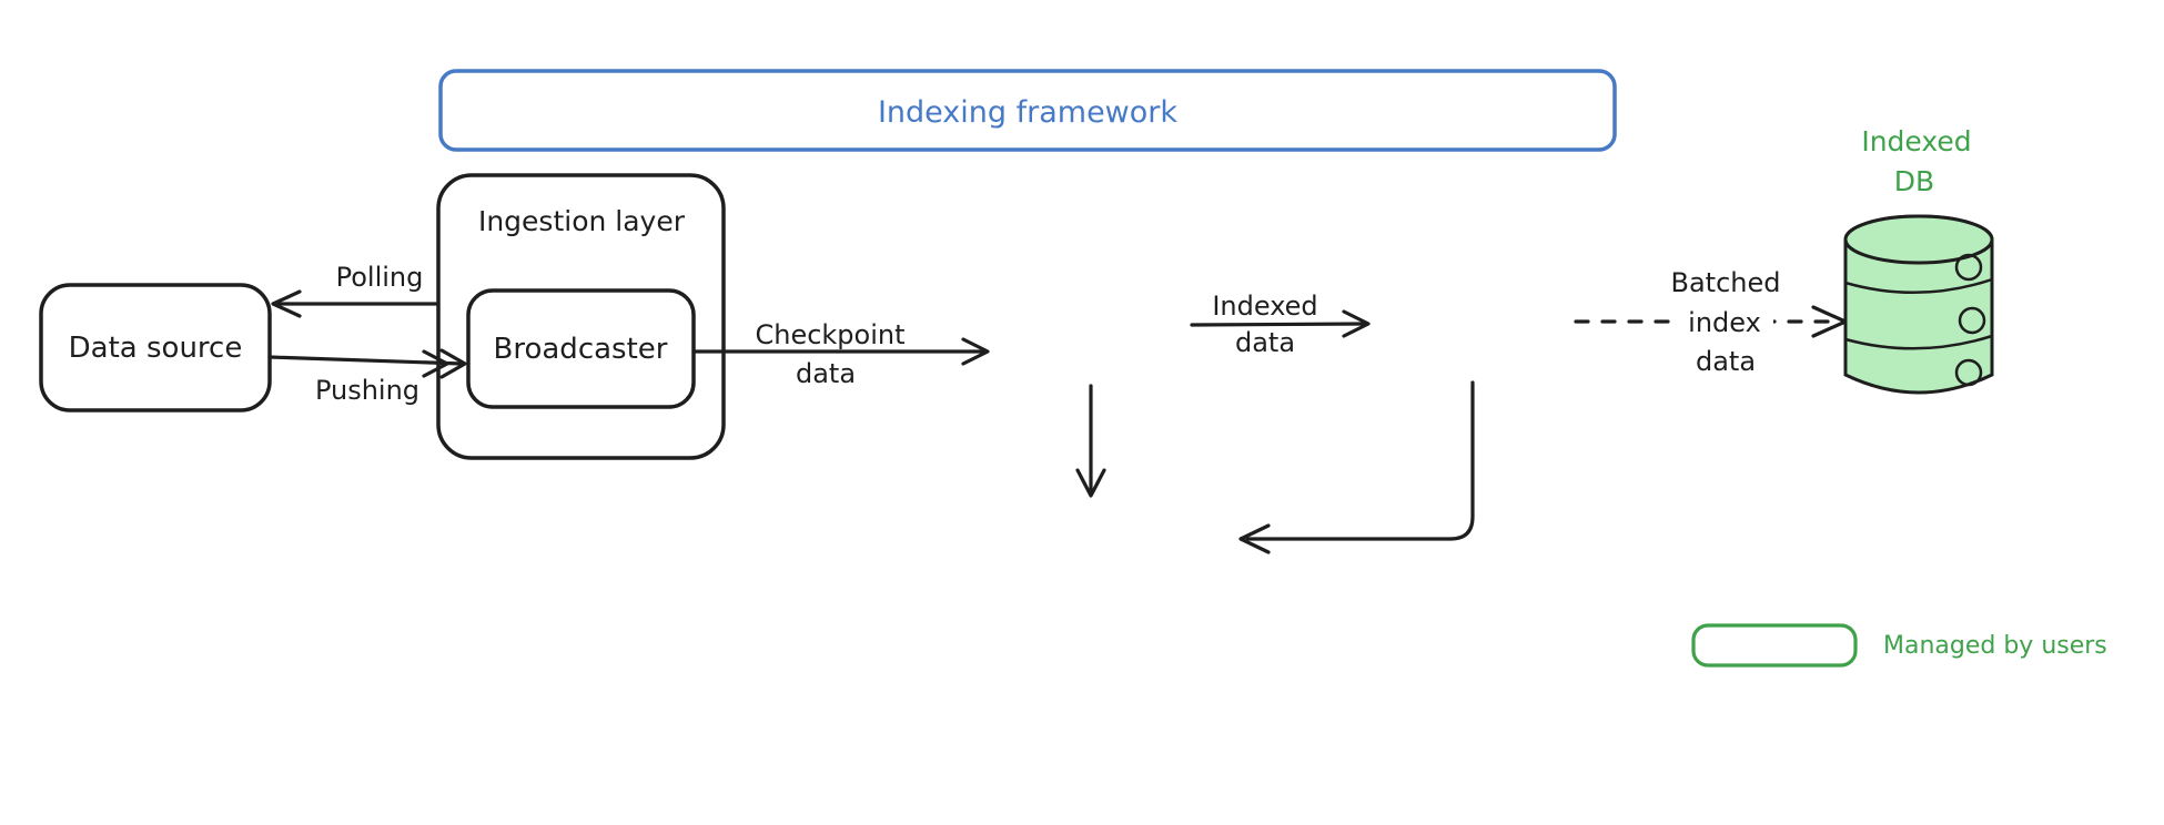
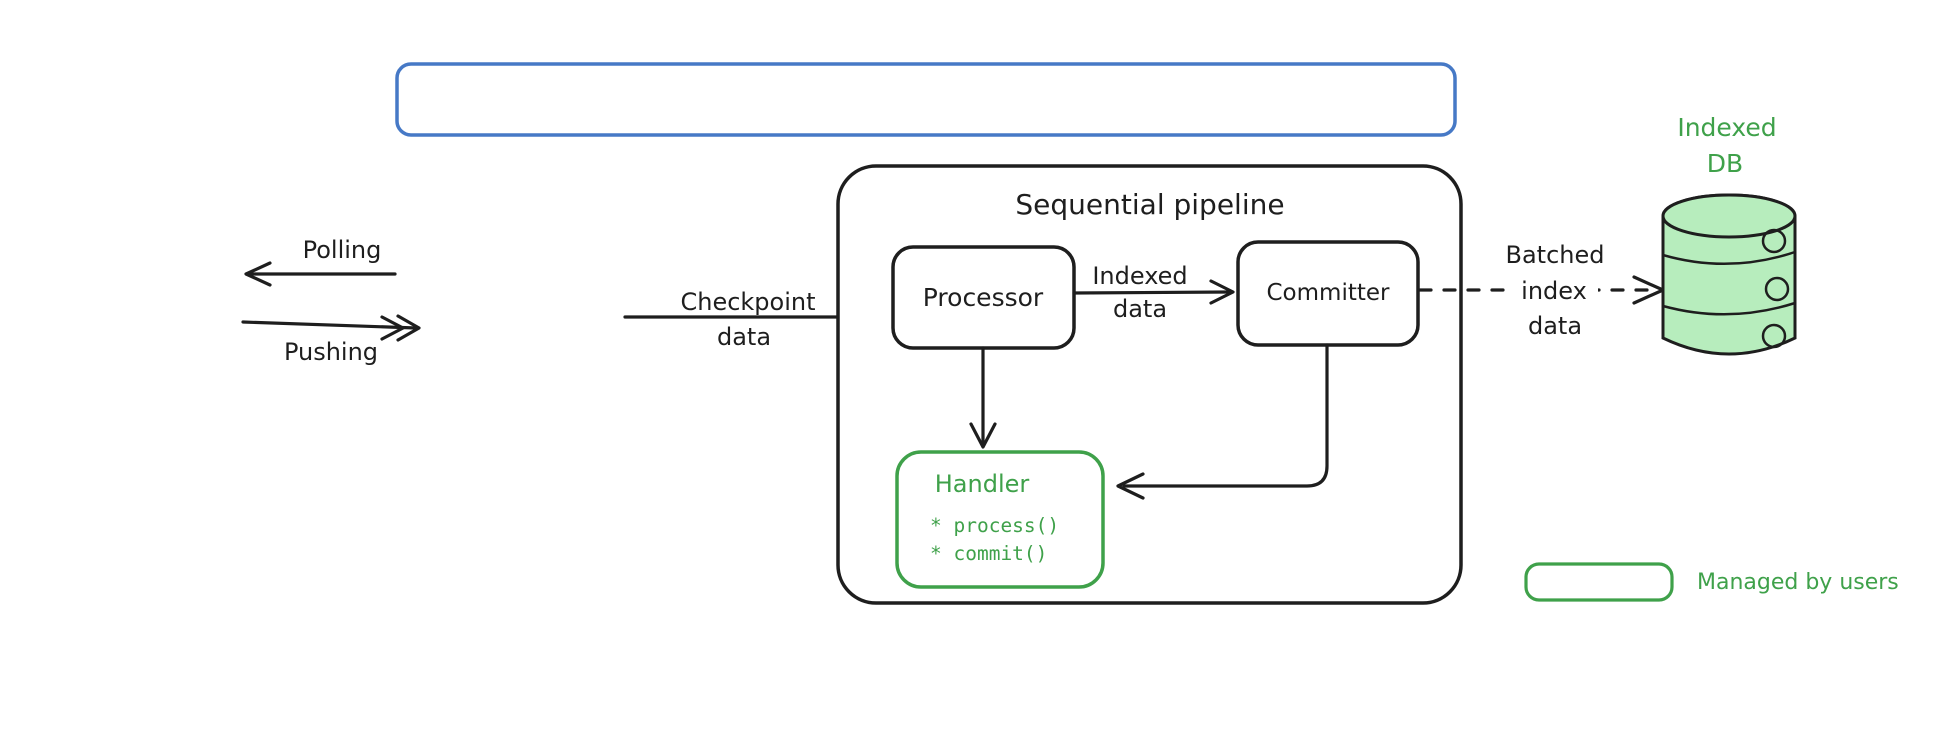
- Indexing framework
- Data source
- Ingestion layer
- Broadcaster
  Polling
  Pushing
  Checkpoint
  data
+ Sequential pipeline
+ Processor
+ Committer
+ Handler
+ * process()
+ * commit()
  Indexed
  data
  Batched
  index
  data
  Indexed
  DB
  Managed by users
